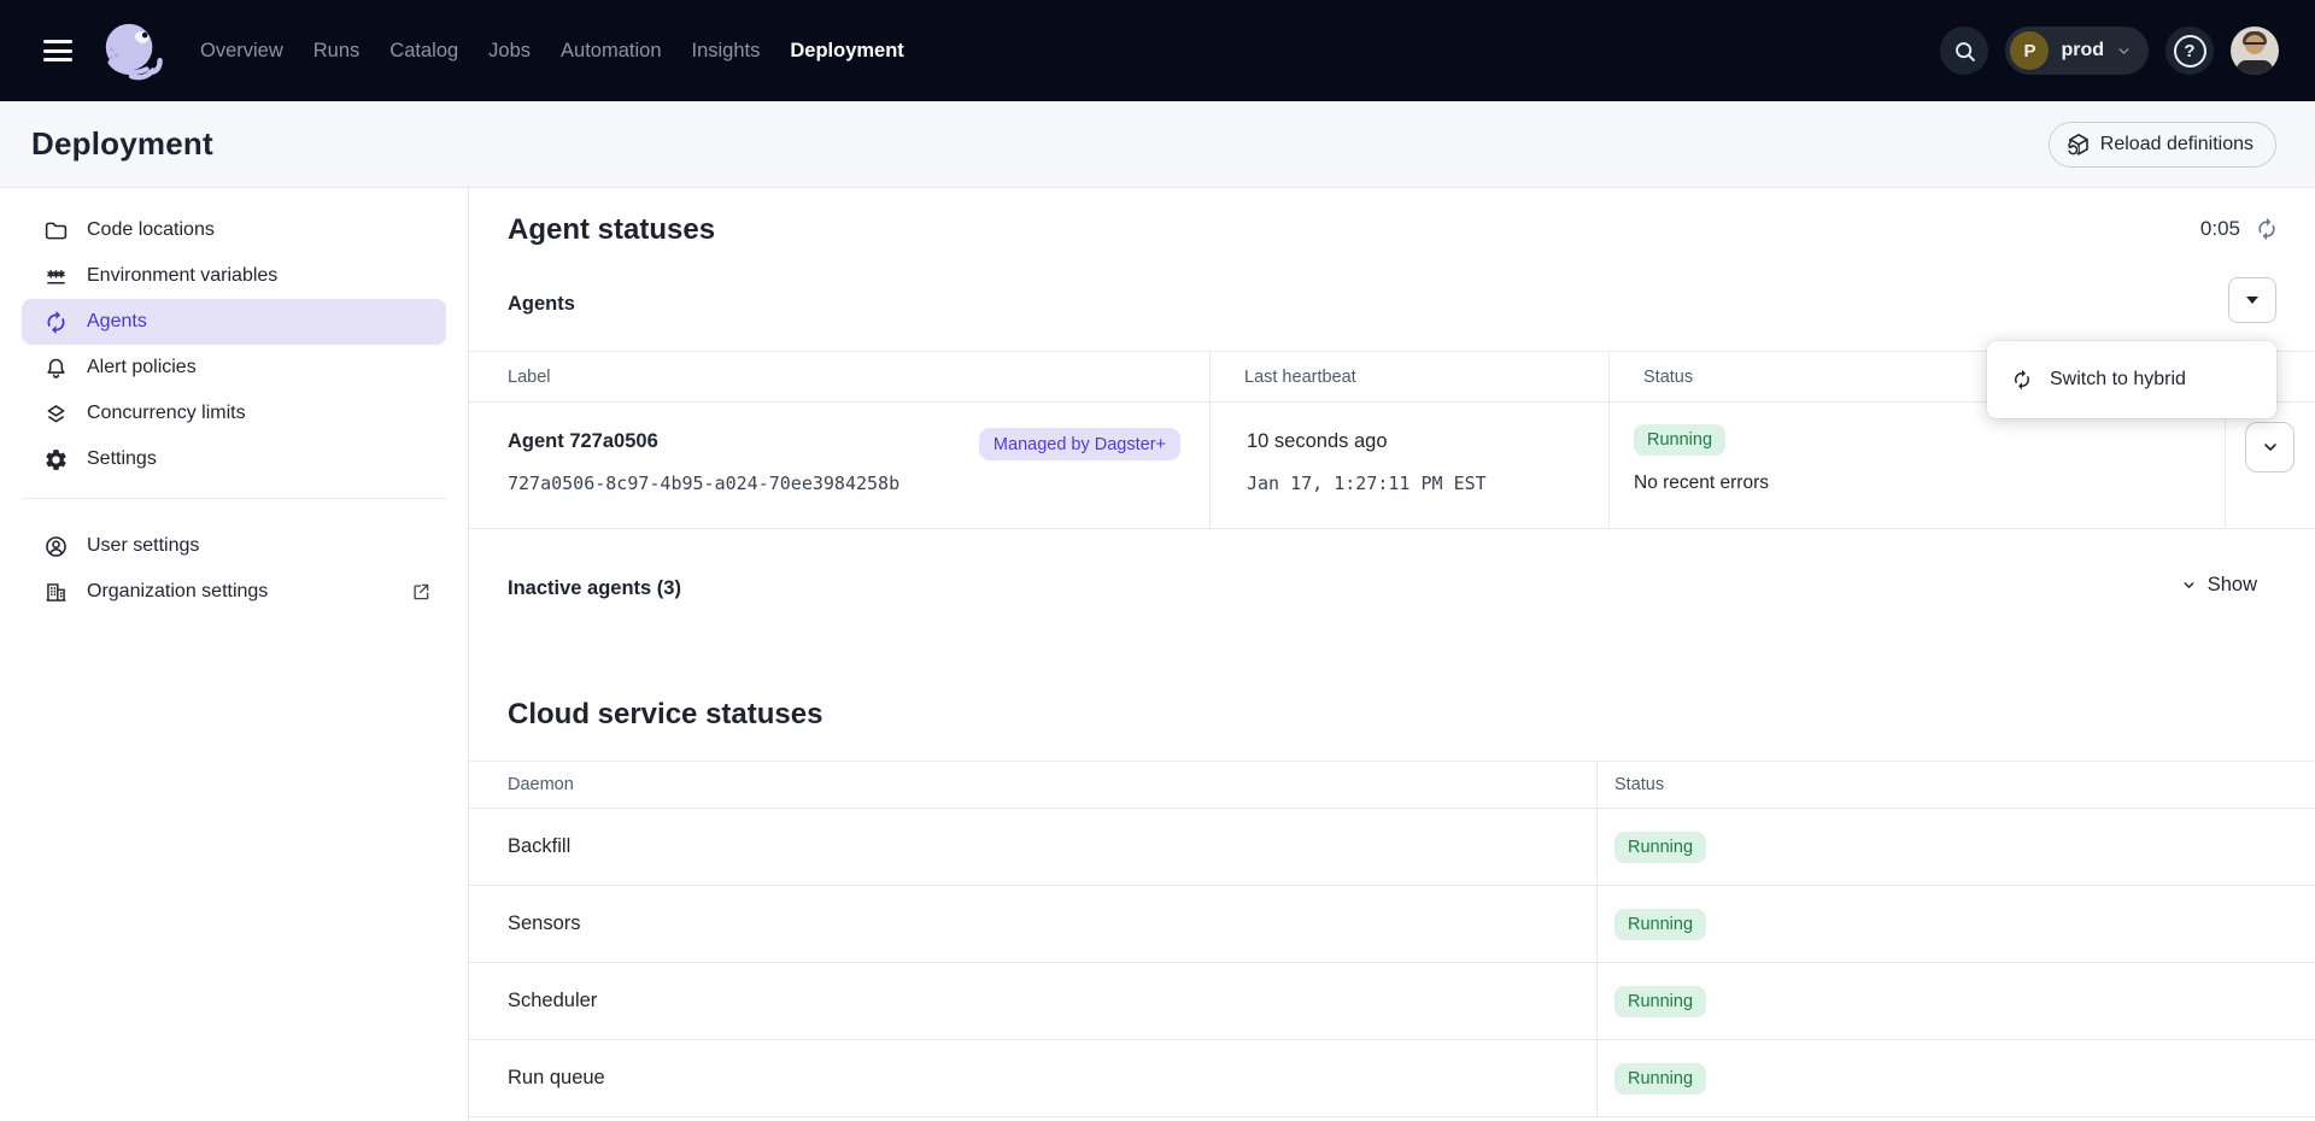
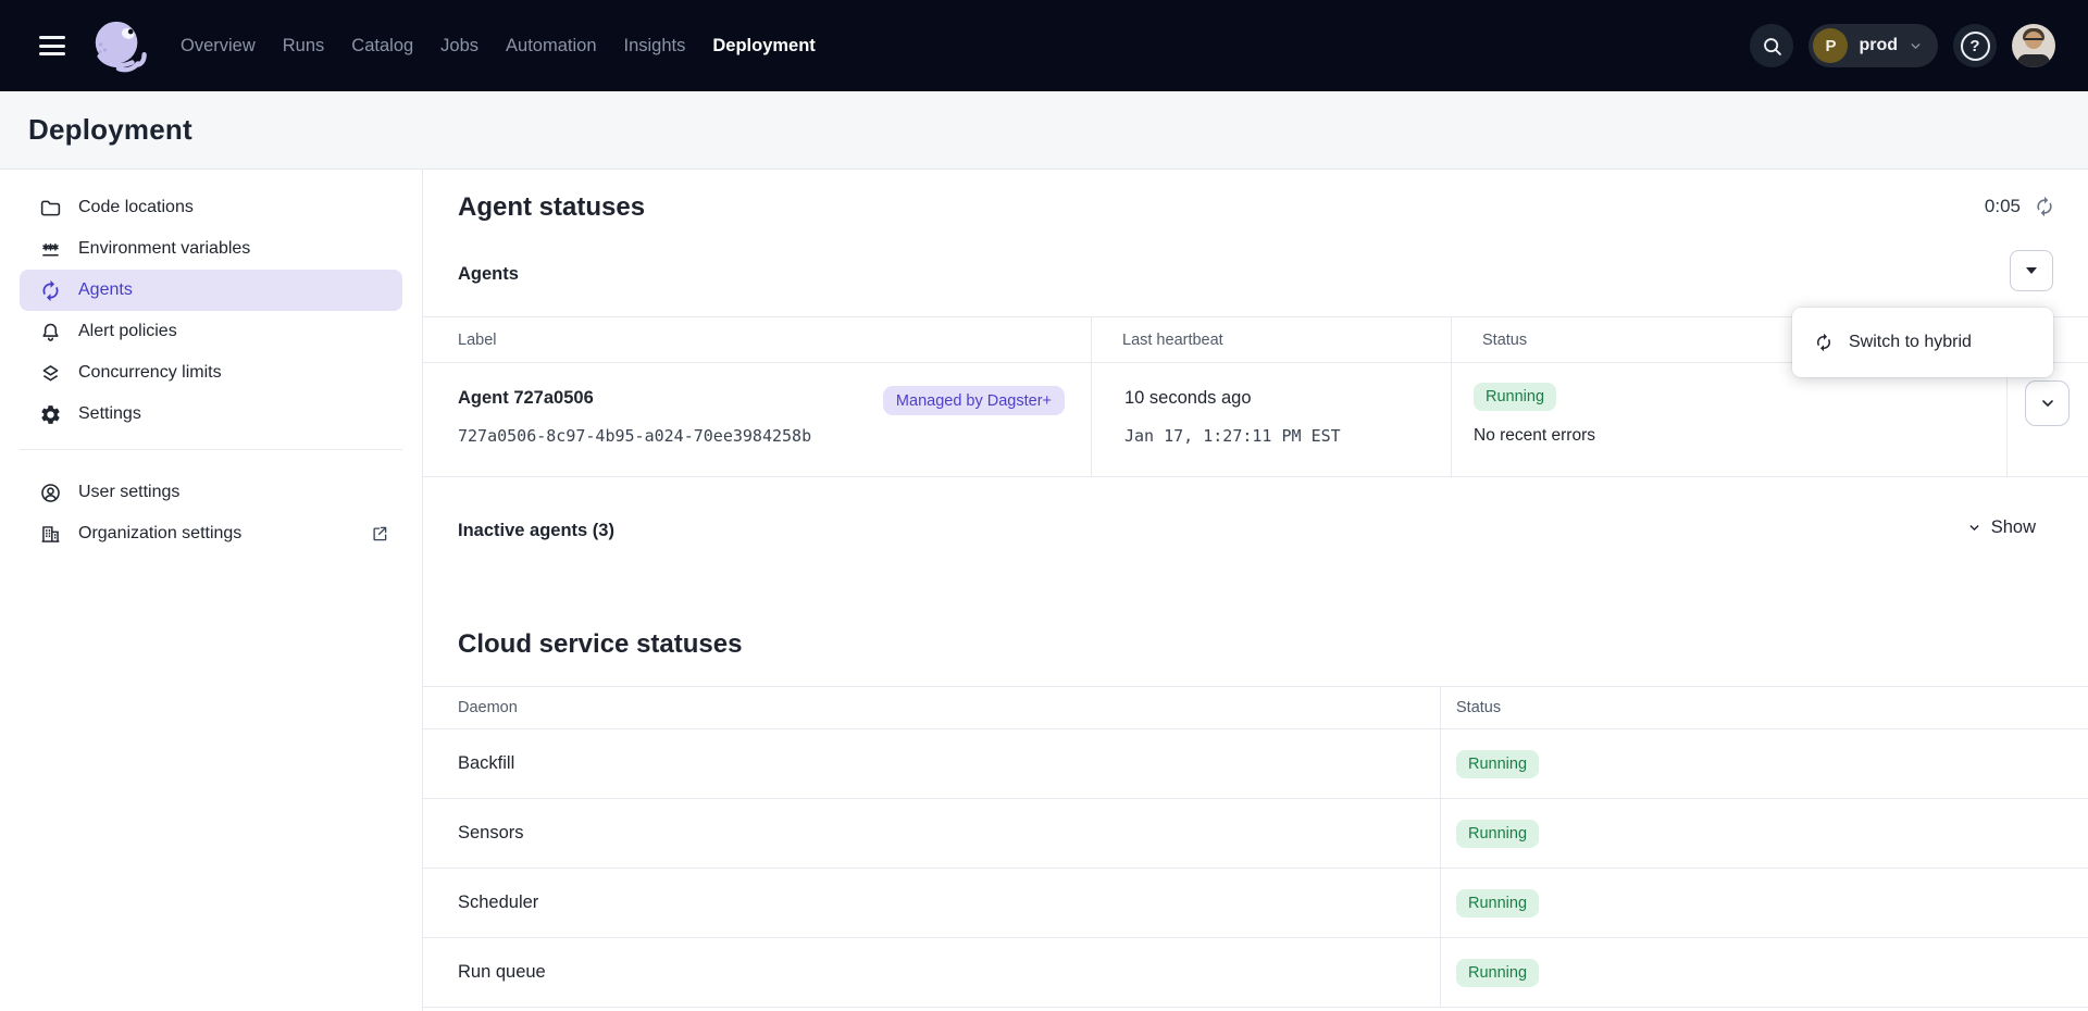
  Overview
  Runs
  Catalog
  Jobs
  Automation
  Insights
  Deployment
  P
  prod
  ?
  Deployment
- Reload definitions
  Code locations
  Environment variables
  Agents
  Alert policies
  Concurrency limits
  Settings
  User settings
  Organization settings
  Agent statuses
  0:05
  Agents
  Label
  Last heartbeat
  Status
  Agent 727a0506
  727a0506-8c97-4b95-a024-70ee3984258b
  Managed by Dagster+
  10 seconds ago
  Jan 17, 1:27:11 PM EST
  Running
  No recent errors
  Switch to hybrid
  Inactive agents (3)
  Show
  Cloud service statuses
  Daemon
  Status
  Backfill
  Running
  Sensors
  Running
  Scheduler
  Running
  Run queue
  Running
